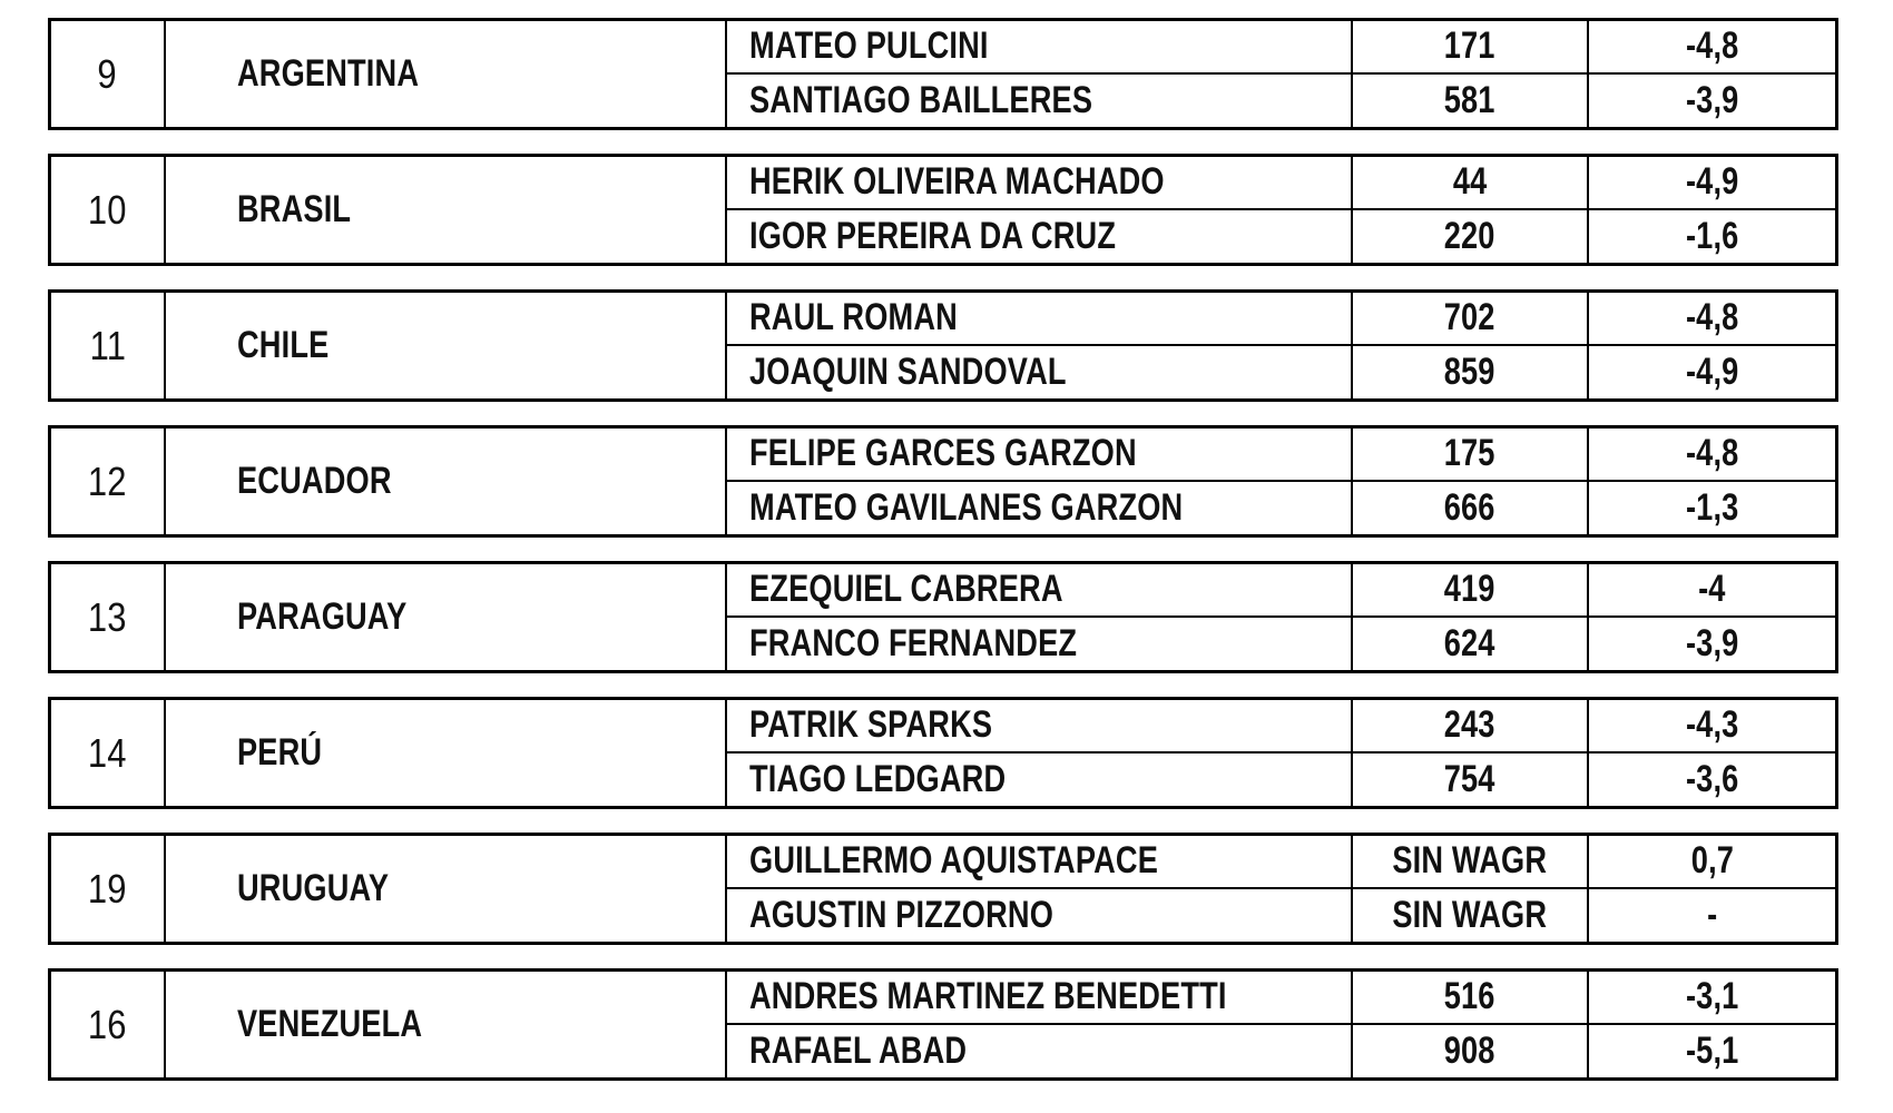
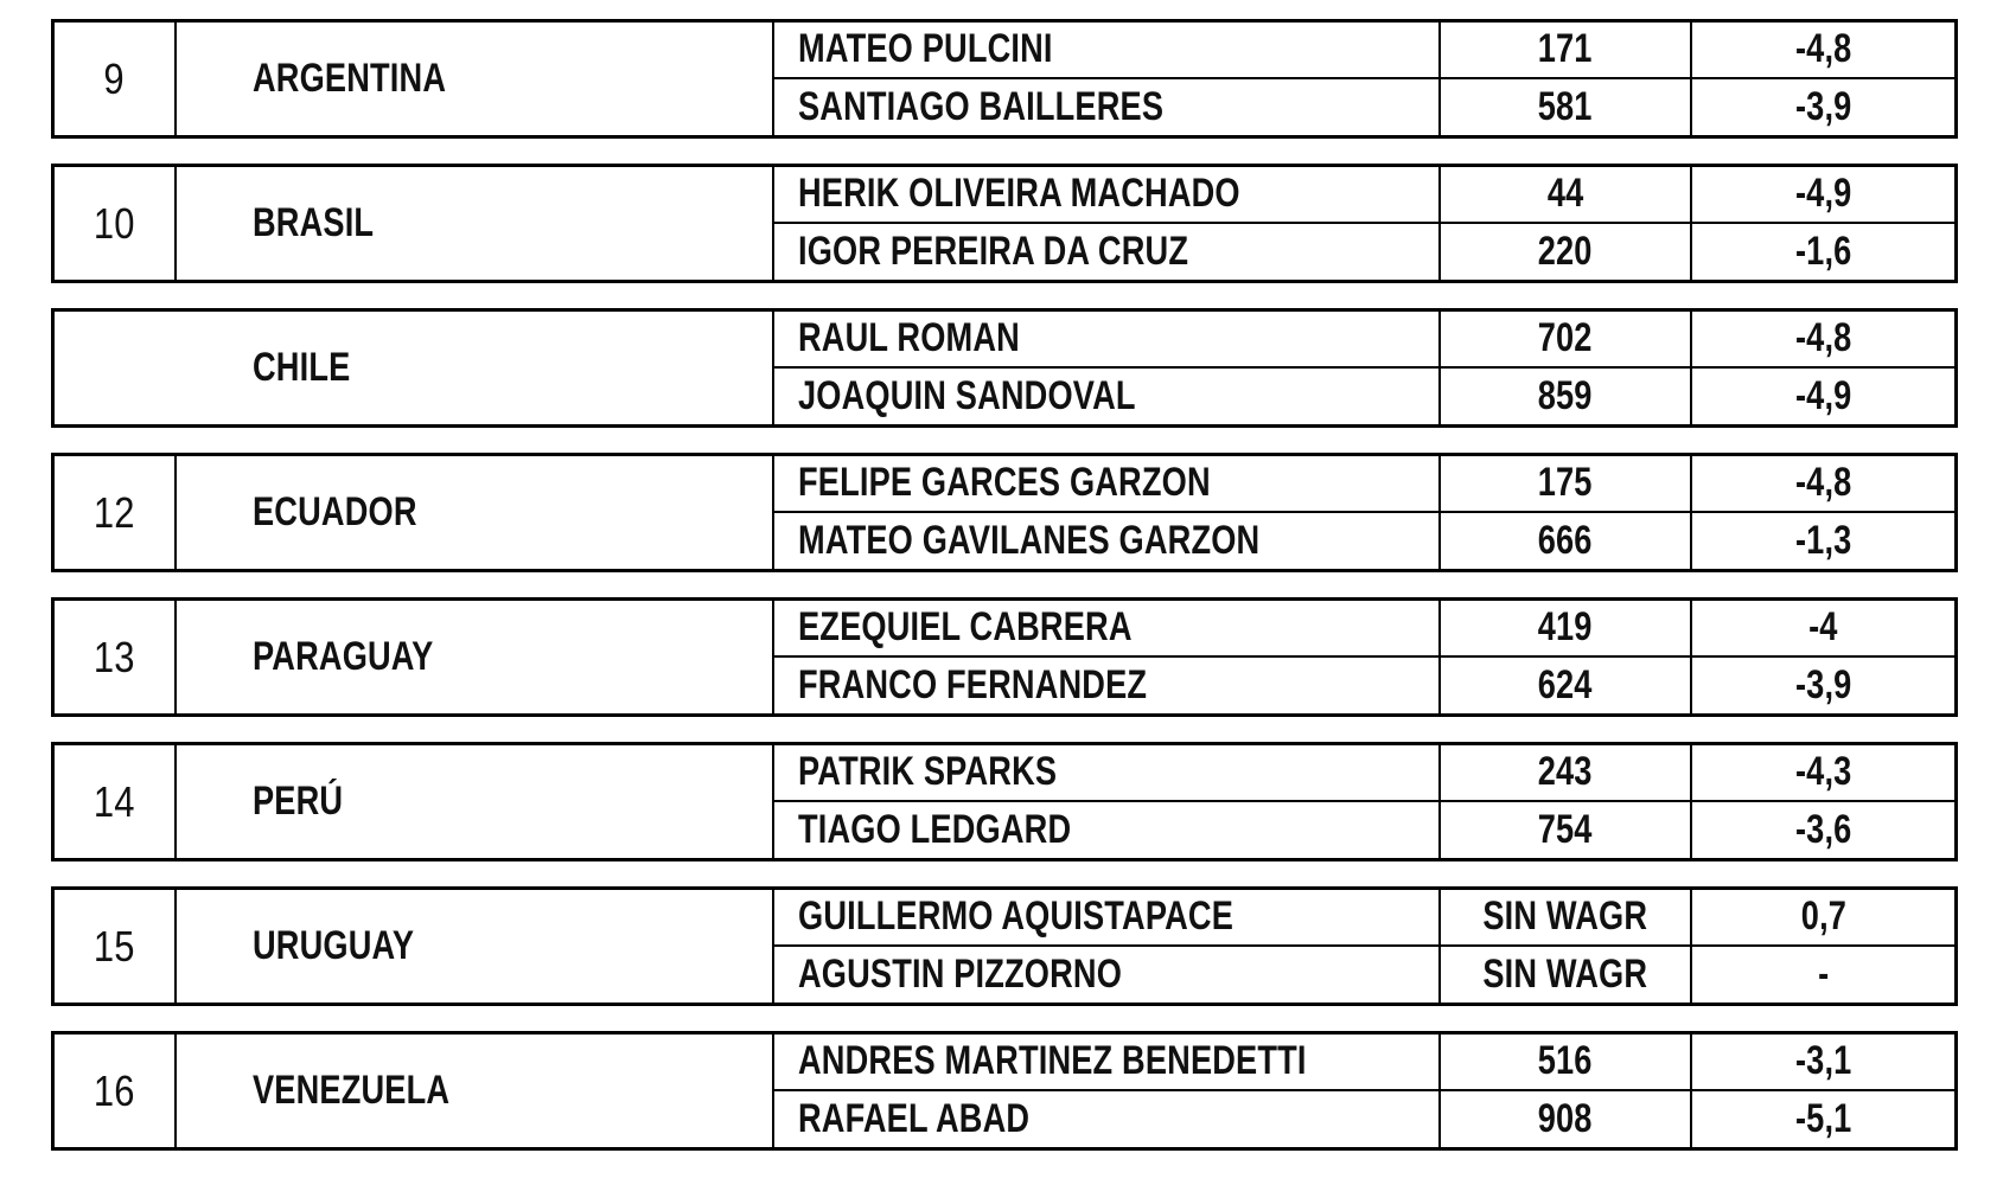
  9
  ARGENTINA
  MATEO PULCINI
  171
  -4,8
  SANTIAGO BAILLERES
  581
  -3,9
  10
  BRASIL
  HERIK OLIVEIRA MACHADO
  44
  -4,9
  IGOR PEREIRA DA CRUZ
  220
  -1,6
- 11
  CHILE
  RAUL ROMAN
  702
  -4,8
  JOAQUIN SANDOVAL
  859
  -4,9
  12
  ECUADOR
  FELIPE GARCES GARZON
  175
  -4,8
  MATEO GAVILANES GARZON
  666
  -1,3
  13
  PARAGUAY
  EZEQUIEL CABRERA
  419
  -4
  FRANCO FERNANDEZ
  624
  -3,9
  14
  PERÚ
  PATRIK SPARKS
  243
  -4,3
  TIAGO LEDGARD
  754
  -3,6
- 19
+ 15
  URUGUAY
  GUILLERMO AQUISTAPACE
  SIN WAGR
  0,7
  AGUSTIN PIZZORNO
  SIN WAGR
  -
  16
  VENEZUELA
  ANDRES MARTINEZ BENEDETTI
  516
  -3,1
  RAFAEL ABAD
  908
  -5,1
